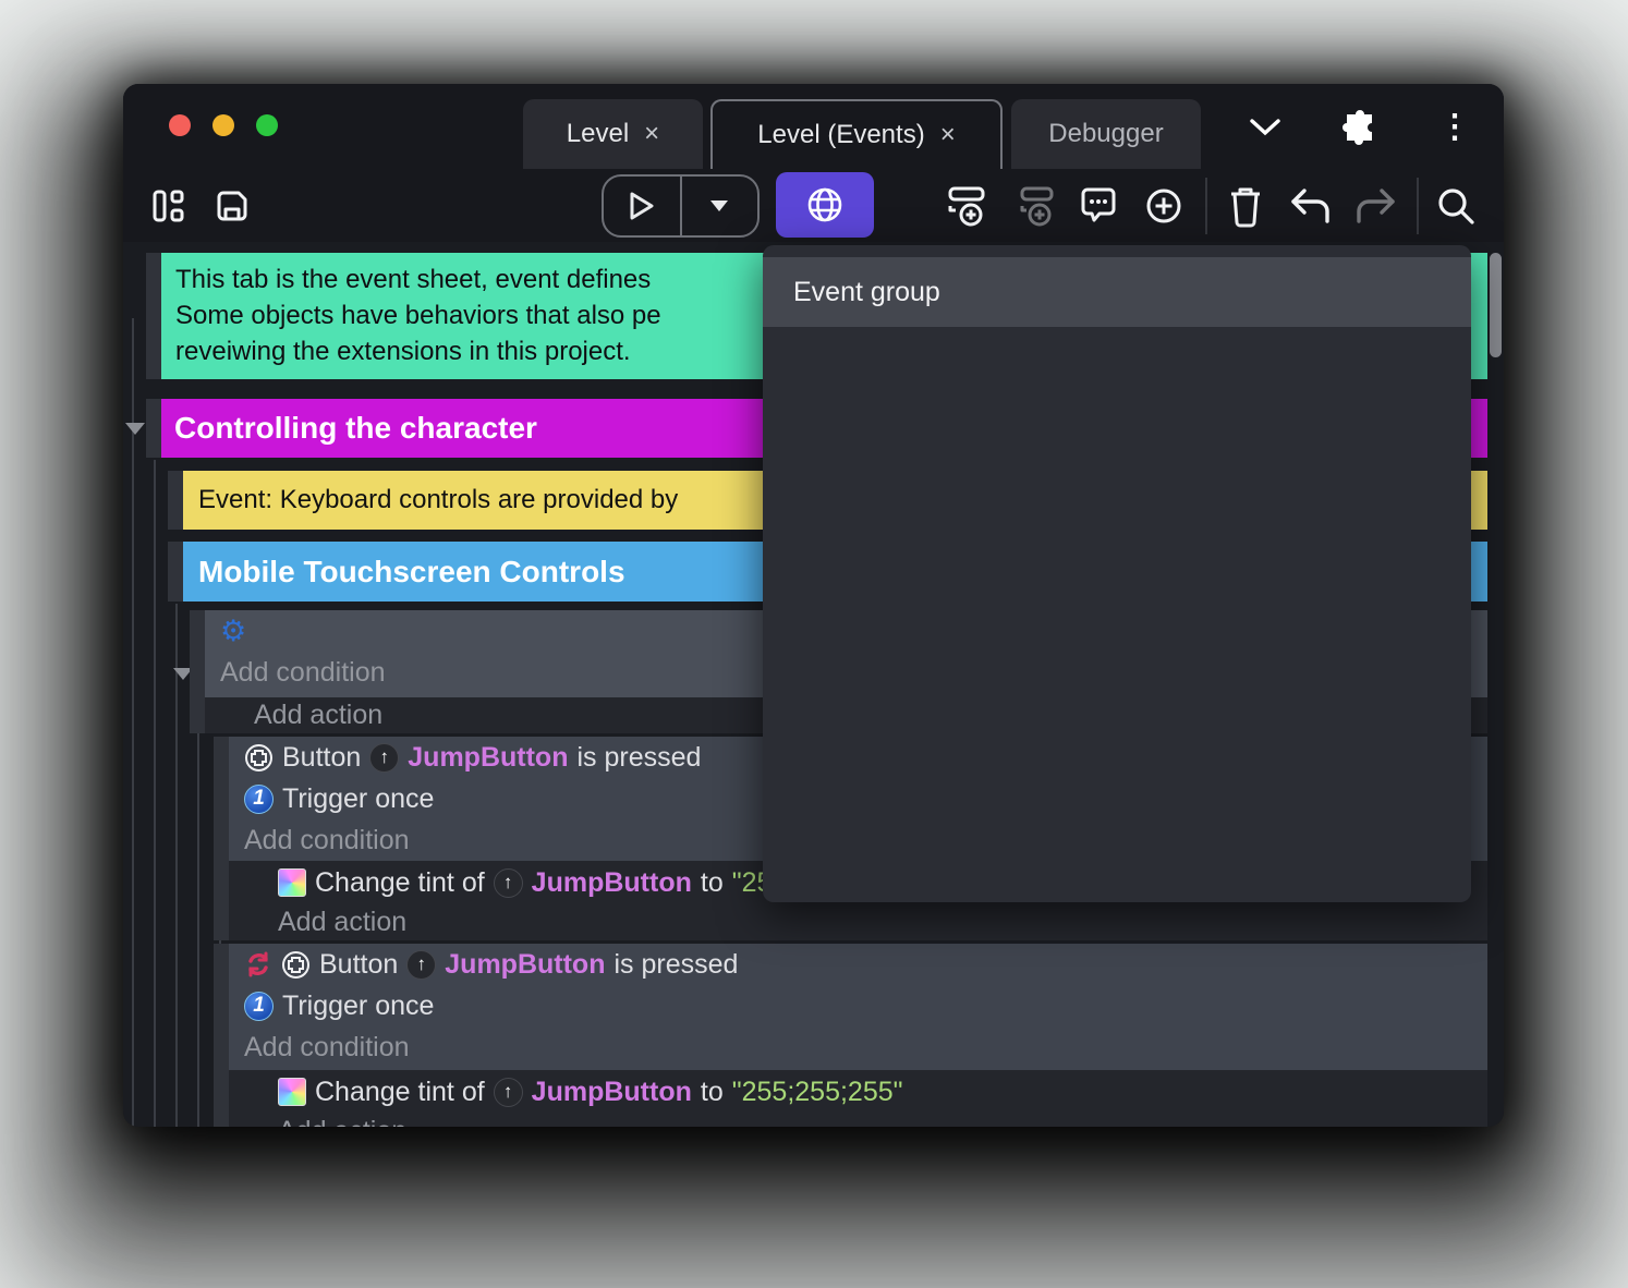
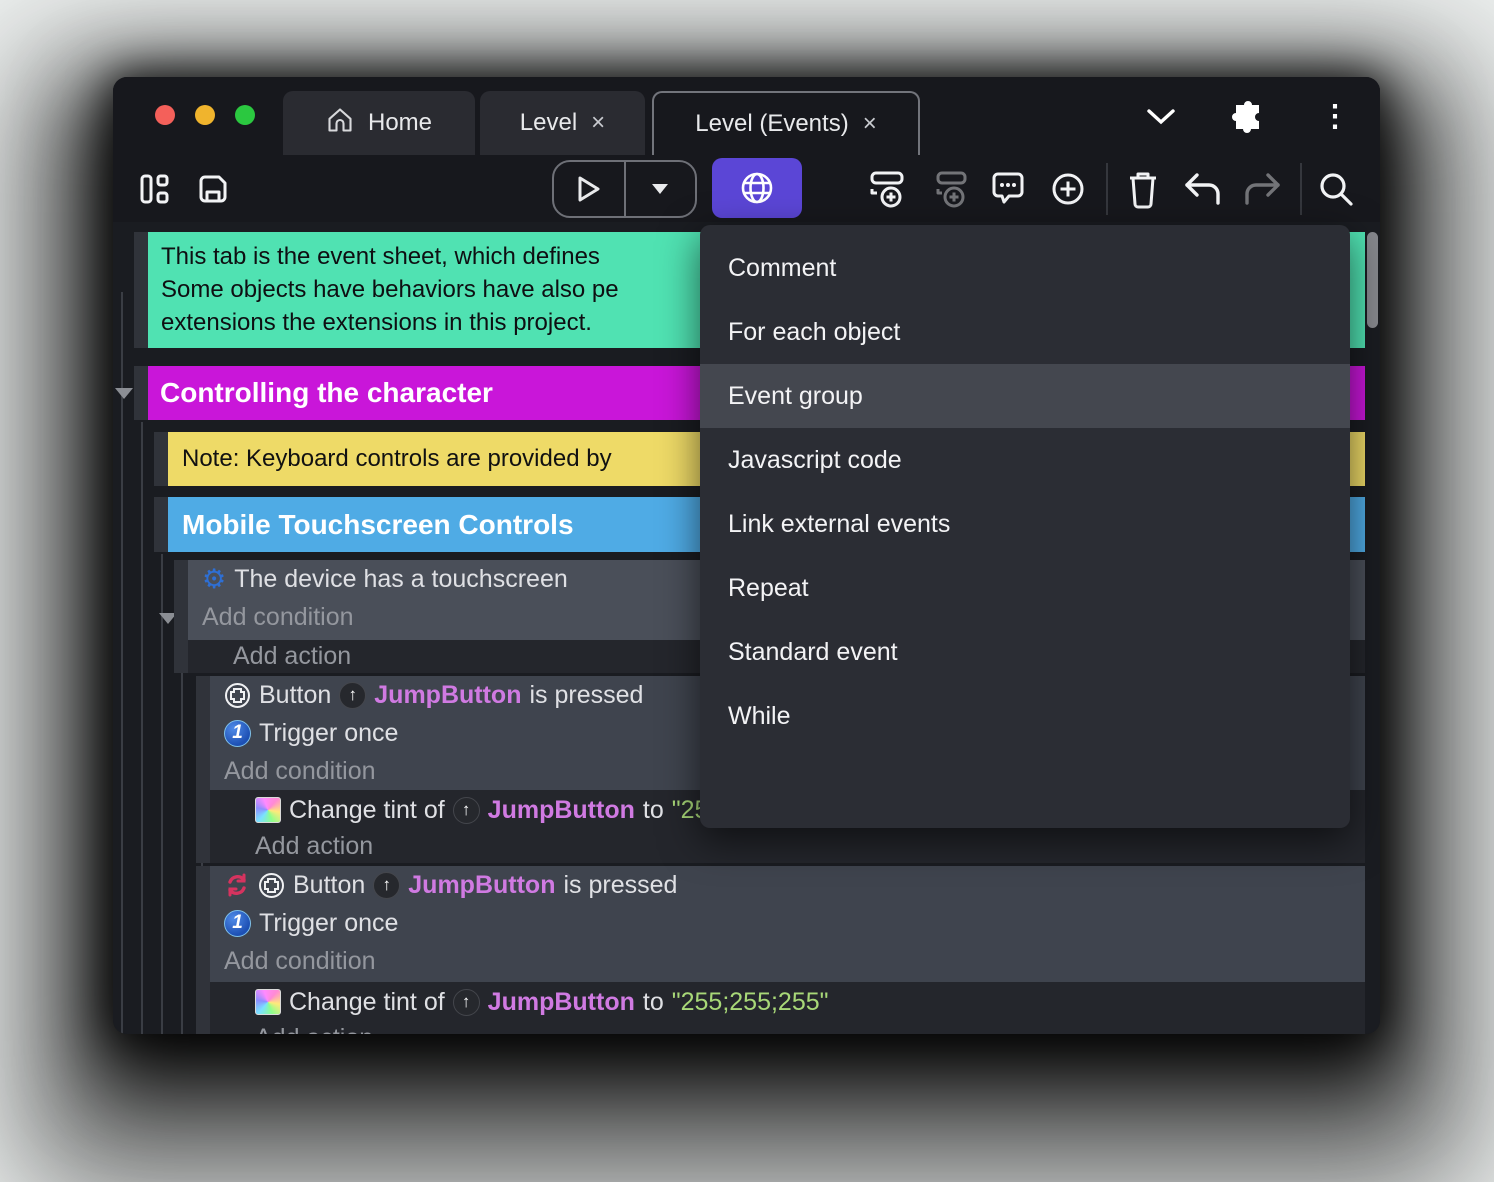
+ Home
  Level
  ×
  Level (Events)
  ×
- Debugger
  ⋮
- This tab is the event sheet, event defines
+ This tab is the event sheet, which defines
- Some objects have behaviors that also pe
+ Some objects have behaviors have also pe
- reveiwing the extensions in this project.
+ extensions the extensions in this project.
  Controlling the character
- Event: Keyboard controls are provided by
+ Note: Keyboard controls are provided by
  Mobile Touchscreen Controls
  ⚙
+ The device has a touchscreen
  Add condition
  Add action
  Button
  ↑
  JumpButton
  is pressed
  1
  Trigger once
  Add condition
  Change tint of
  ↑
  JumpButton
  to
  Add action
  Button
  ↑
  JumpButton
  is pressed
  1
  Trigger once
  Add condition
  Change tint of
  ↑
  JumpButton
  to
  "255;255;255"
+ Comment
+ For each object
  Event group
+ Javascript code
+ Link external events
+ Repeat
+ Standard event
+ While
